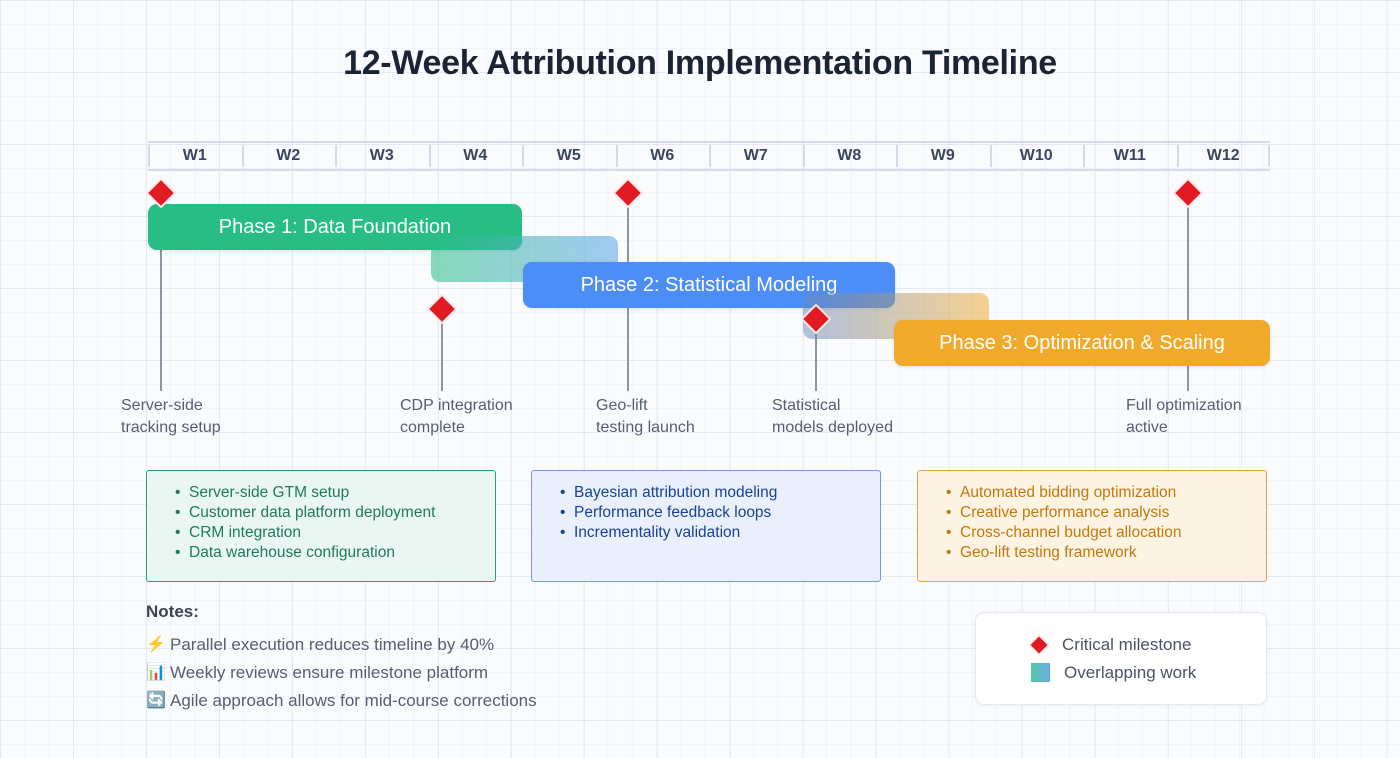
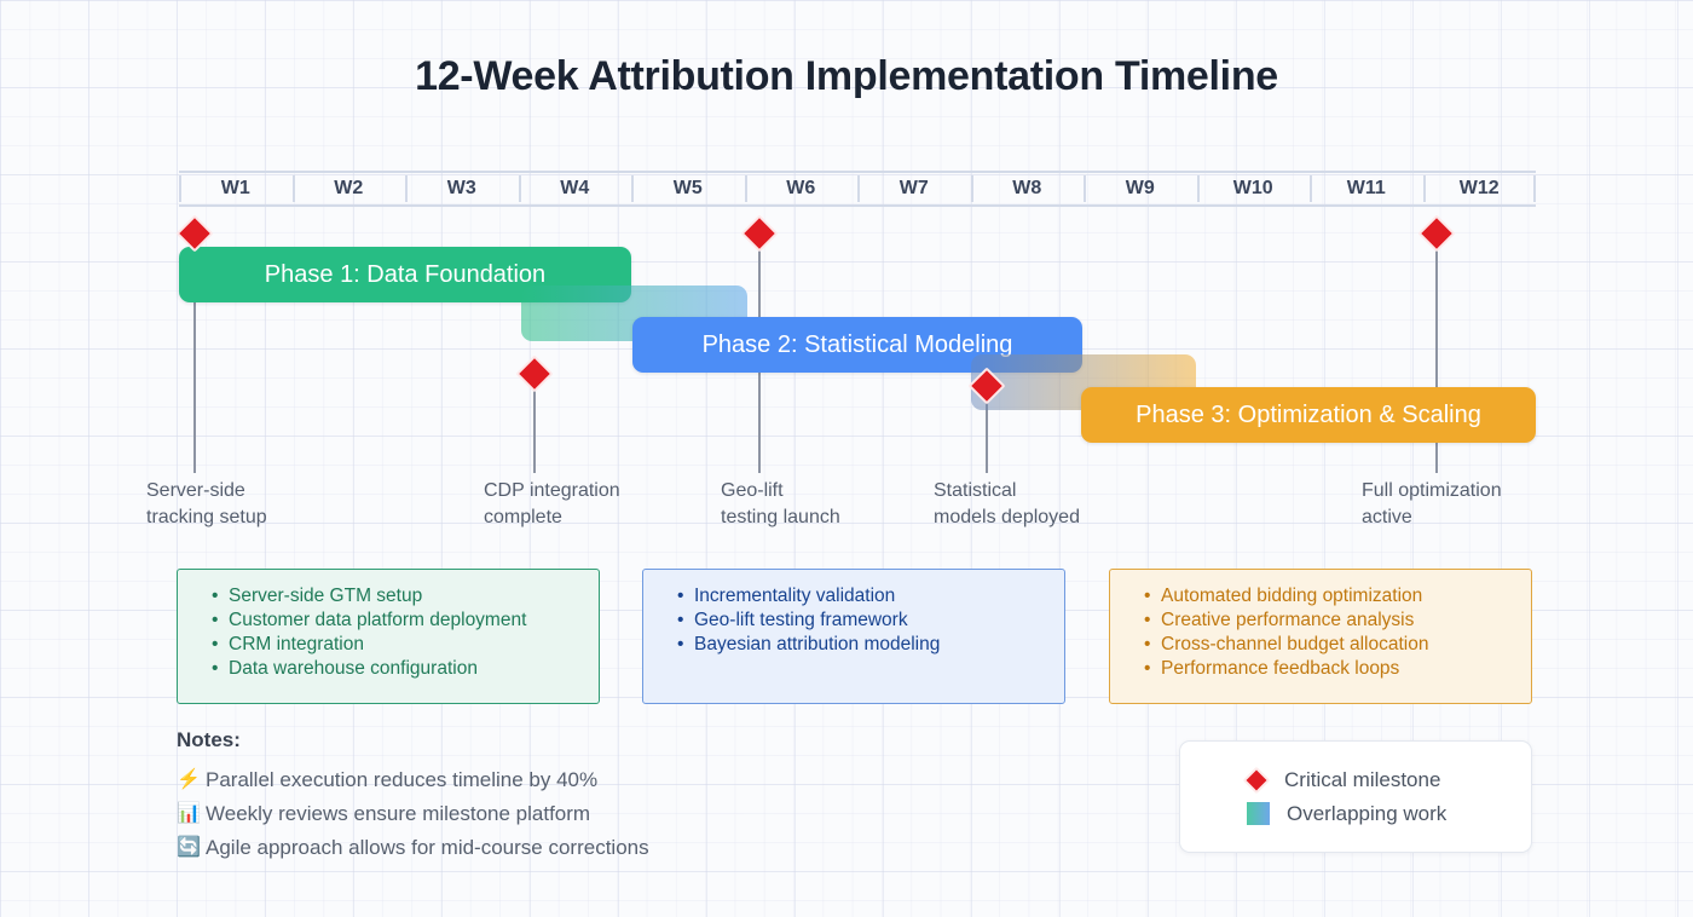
  12-Week Attribution Implementation Timeline
  W1
  W2
  W3
  W4
  W5
  W6
  W7
  W8
  W9
  W10
  W11
  W12
  Phase 1: Data Foundation
  Phase 2: Statistical Modeling
  Phase 3: Optimization & Scaling
  Server-side
  tracking setup
  CDP integration
  complete
  Geo-lift
  testing launch
  Statistical
  models deployed
  Full optimization
  active
  Server-side GTM setup
  Customer data platform deployment
  CRM integration
  Data warehouse configuration
- Bayesian attribution modeling
+ Incrementality validation
- Performance feedback loops
+ Geo-lift testing framework
- Incrementality validation
+ Bayesian attribution modeling
  Automated bidding optimization
  Creative performance analysis
  Cross-channel budget allocation
- Geo-lift testing framework
+ Performance feedback loops
  Notes:
  ⚡
  Parallel execution reduces timeline by 40%
  📊
  Weekly reviews ensure milestone platform
  🔄
  Agile approach allows for mid-course corrections
  Critical milestone
  Overlapping work
